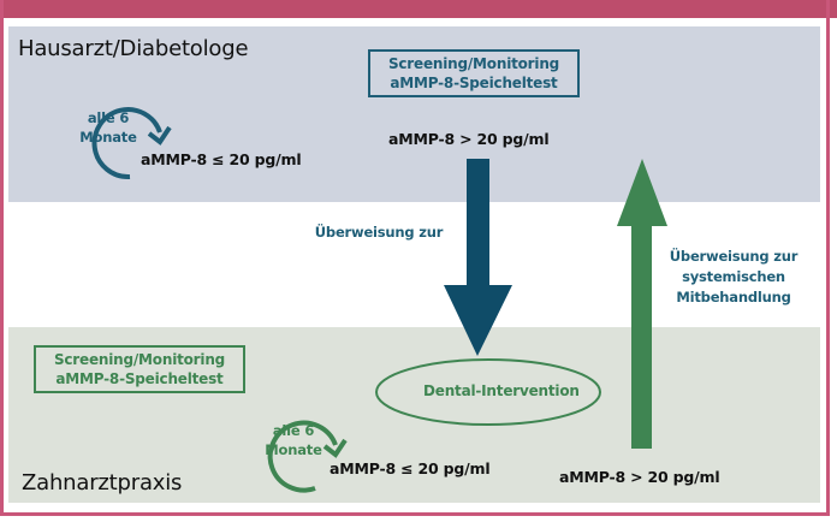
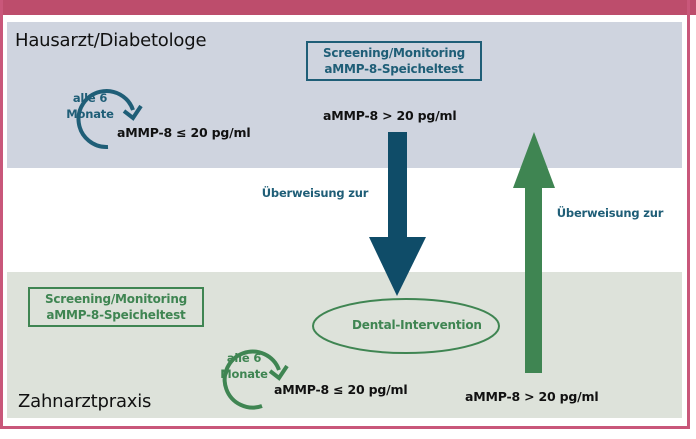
  Hausarzt/Diabetologe
  Zahnarztpraxis
  Screening/Monitoring
  aMMP-8-Speicheltest
  Screening/Monitoring
  aMMP-8-Speicheltest
  alle 6
  Monate
  alle 6
  Monate
  aMMP-8 ≤ 20 pg/ml
  aMMP-8 > 20 pg/ml
  aMMP-8 ≤ 20 pg/ml
  aMMP-8 > 20 pg/ml
  Überweisung zur
  Überweisung zur
- systemischen
- Mitbehandlung
  Dental-Intervention
